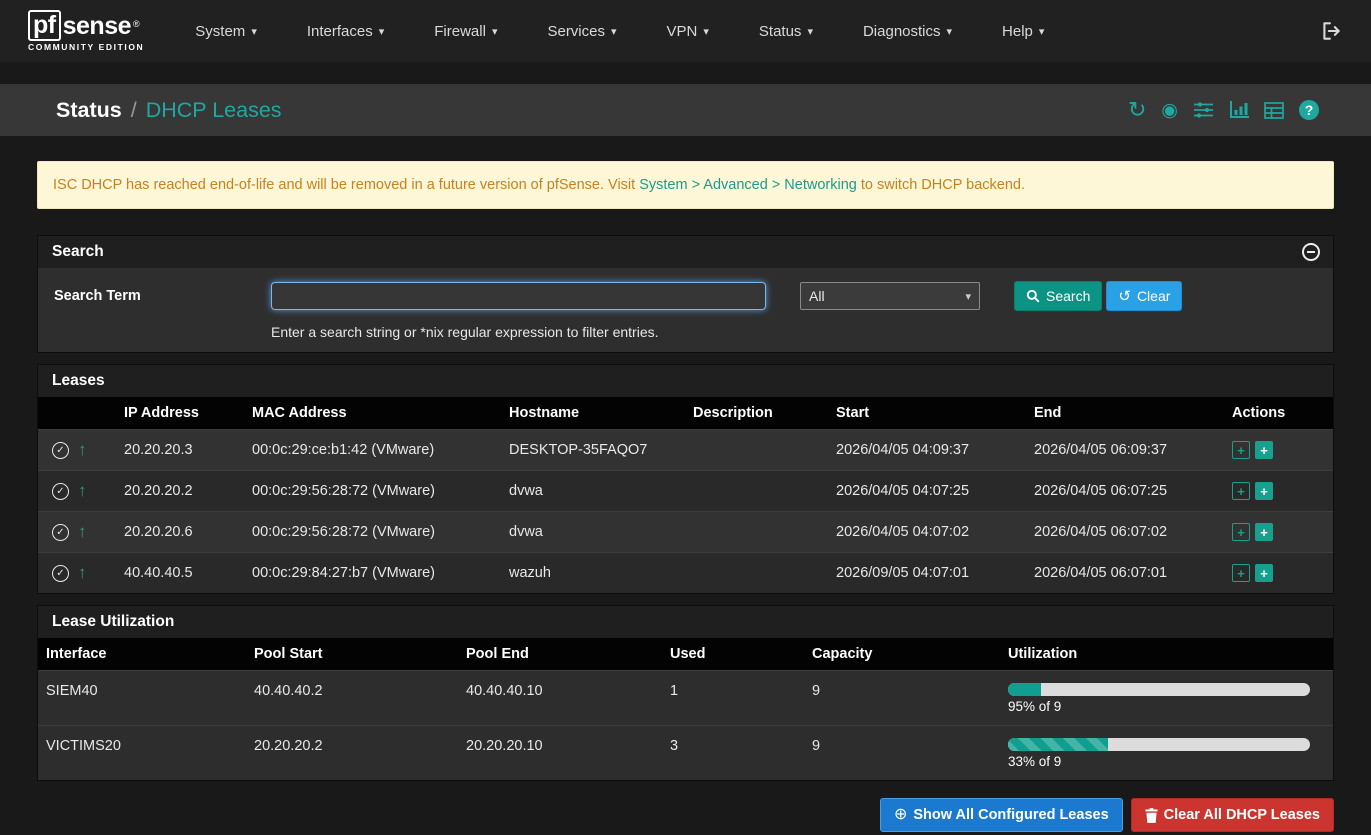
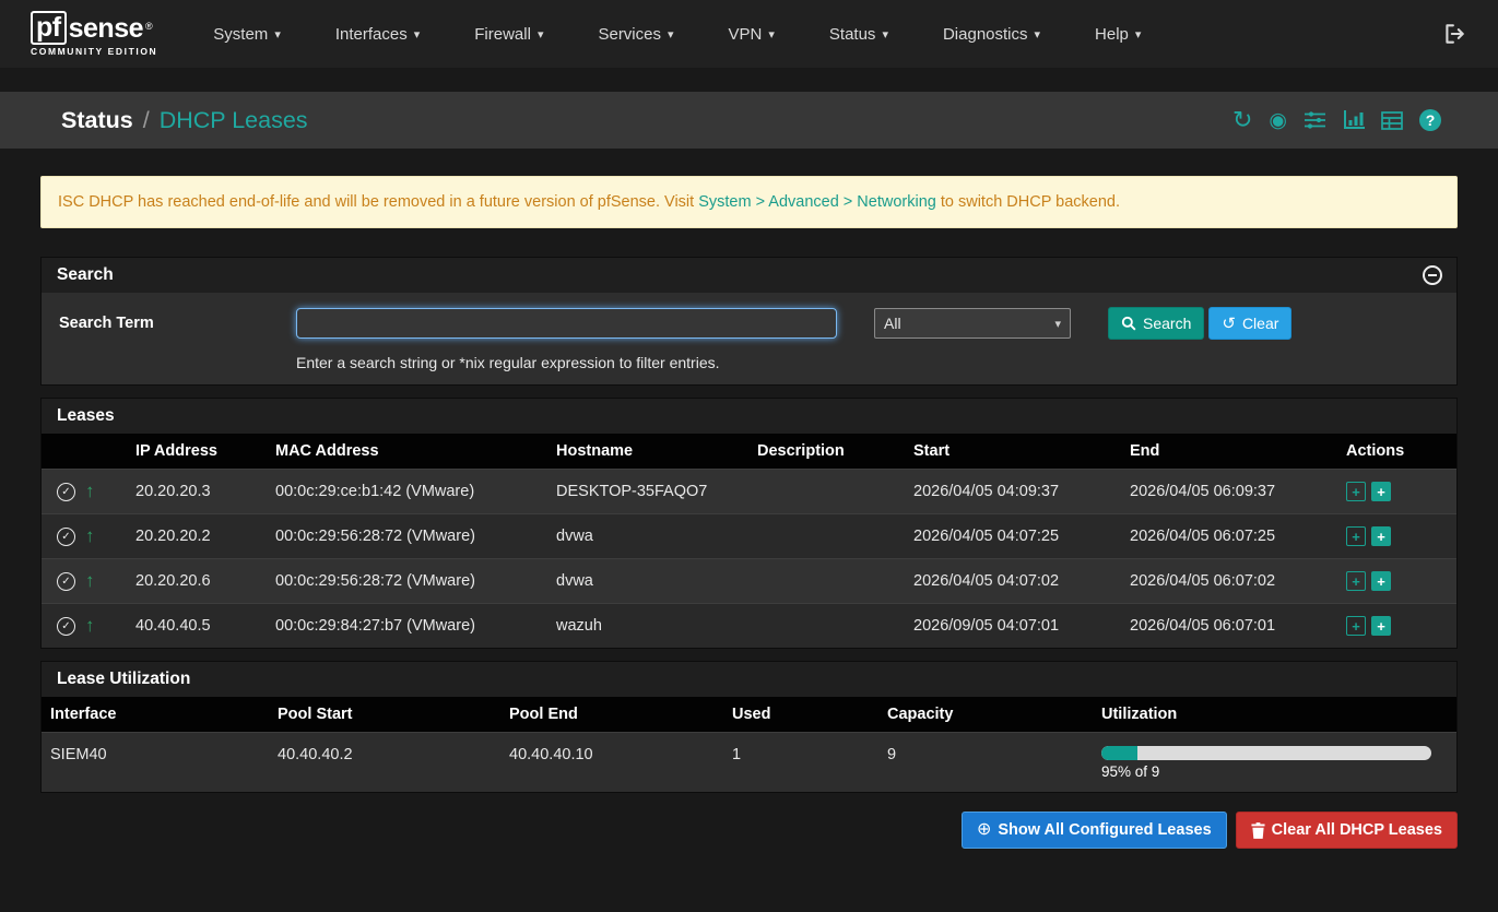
  pf
  sense
  ®
  COMMUNITY EDITION
  System
  ▾
  Interfaces
  ▾
  Firewall
  ▾
  Services
  ▾
  VPN
  ▾
  Status
  ▾
  Diagnostics
  ▾
  Help
  ▾
  Status
  /
  DHCP Leases
  ↻
  ◉
  ?
  ISC DHCP has reached end-of-life and will be removed in a future version of pfSense. Visit System > Advanced > Networking to switch DHCP backend.
  Search
  Search Term
  All
  ▾
  Search
  ↺
  Clear
  Enter a search string or *nix regular expression to filter entries.
  Leases
  	IP Address	MAC Address	Hostname	Description	Start	End	Actions
  ✓ ↑	20.20.20.3	00:0c:29:ce:b1:42 (VMware)	DESKTOP-35FAQO7		2026/04/05 04:09:37	2026/04/05 06:09:37	+ +
  ✓ ↑	20.20.20.2	00:0c:29:56:28:72 (VMware)	dvwa		2026/04/05 04:07:25	2026/04/05 06:07:25	+ +
  ✓ ↑	20.20.20.6	00:0c:29:56:28:72 (VMware)	dvwa		2026/04/05 04:07:02	2026/04/05 06:07:02	+ +
  ✓ ↑	40.40.40.5	00:0c:29:84:27:b7 (VMware)	wazuh		2026/09/05 04:07:01	2026/04/05 06:07:01	+ +
  Lease Utilization
  Interface	Pool Start	Pool End	Used	Capacity	Utilization
  SIEM40	40.40.40.2	40.40.40.10	1	9	95% of 9
- VICTIMS20	20.20.20.2	20.20.20.10	3	9	33% of 9
  ⊕
  Show All Configured Leases
  Clear All DHCP Leases
